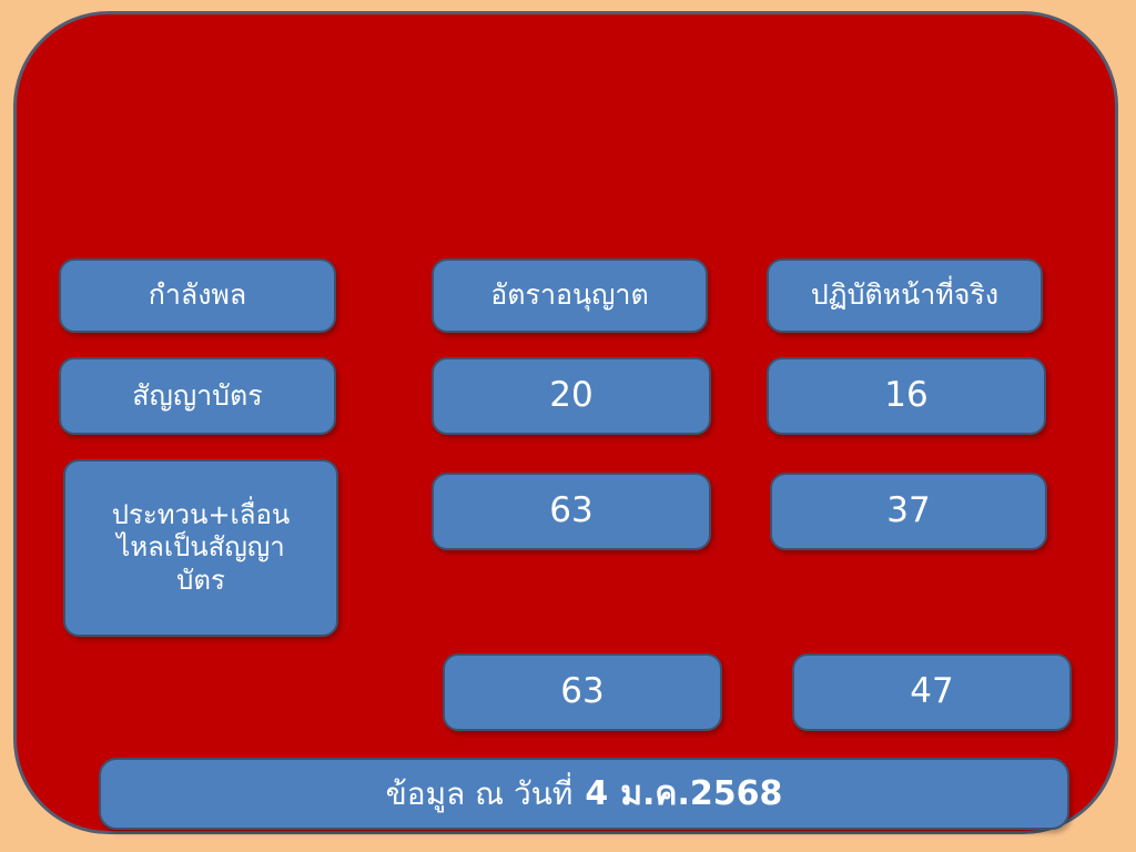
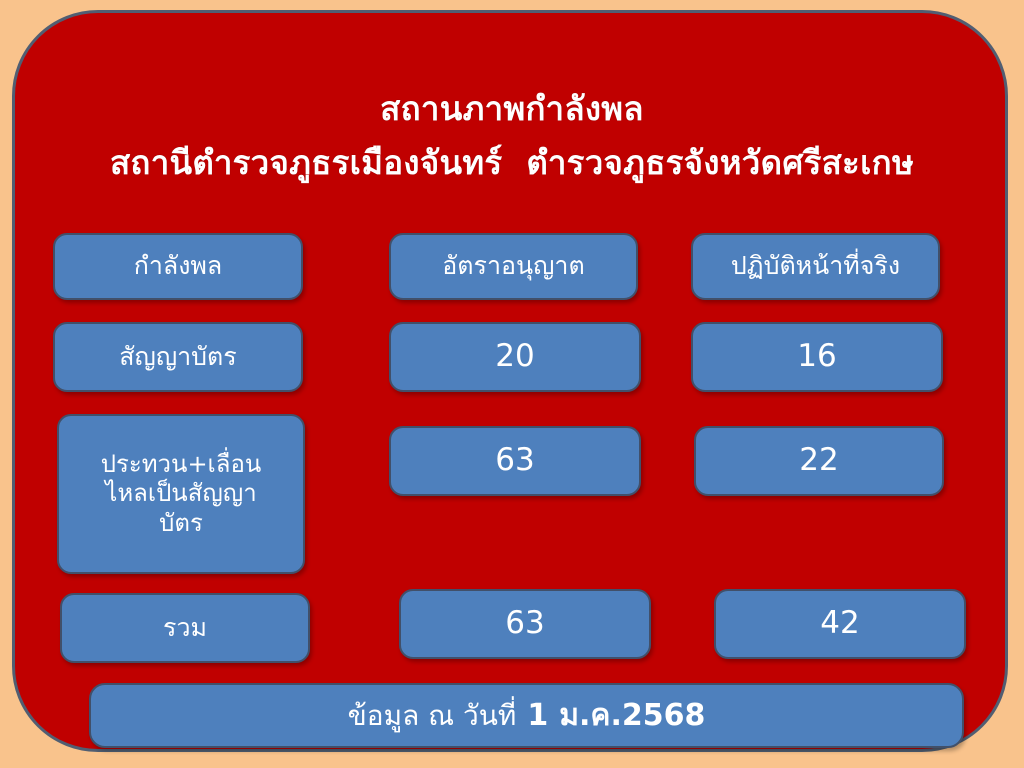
+ สถานภาพกำลังพล
+ สถานีตำรวจภูธรเมืองจันทร์ ตำรวจภูธรจังหวัดศรีสะเกษ
  กำลังพล
  อัตราอนุญาต
  ปฏิบัติหน้าที่จริง
  สัญญาบัตร
  20
  16
  ประทวน+เลื่อน
  ไหลเป็นสัญญา
  บัตร
  63
- 37
+ 22
+ รวม
  63
- 47
+ 42
  ข้อมูล ณ วันที่
- 4
+ 1
  ม.ค.2568
